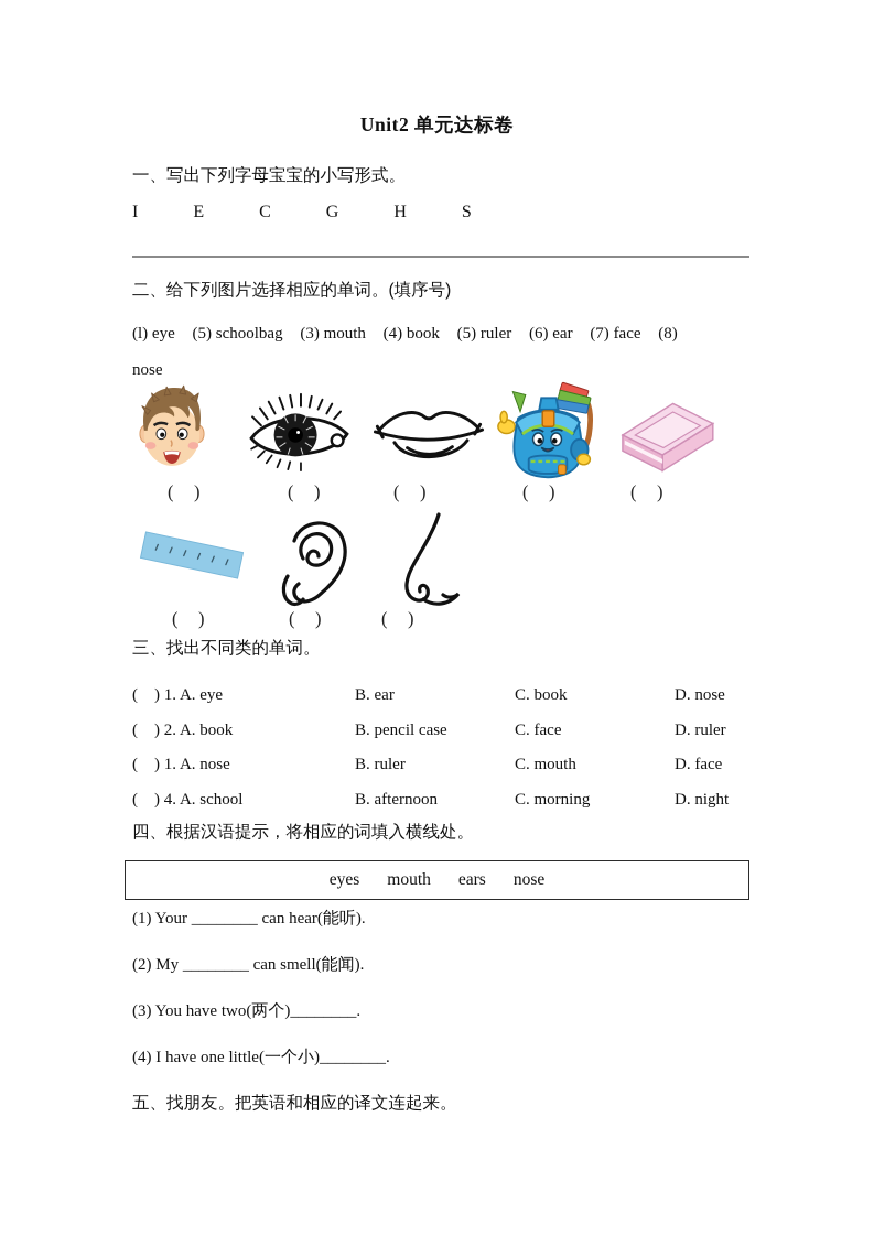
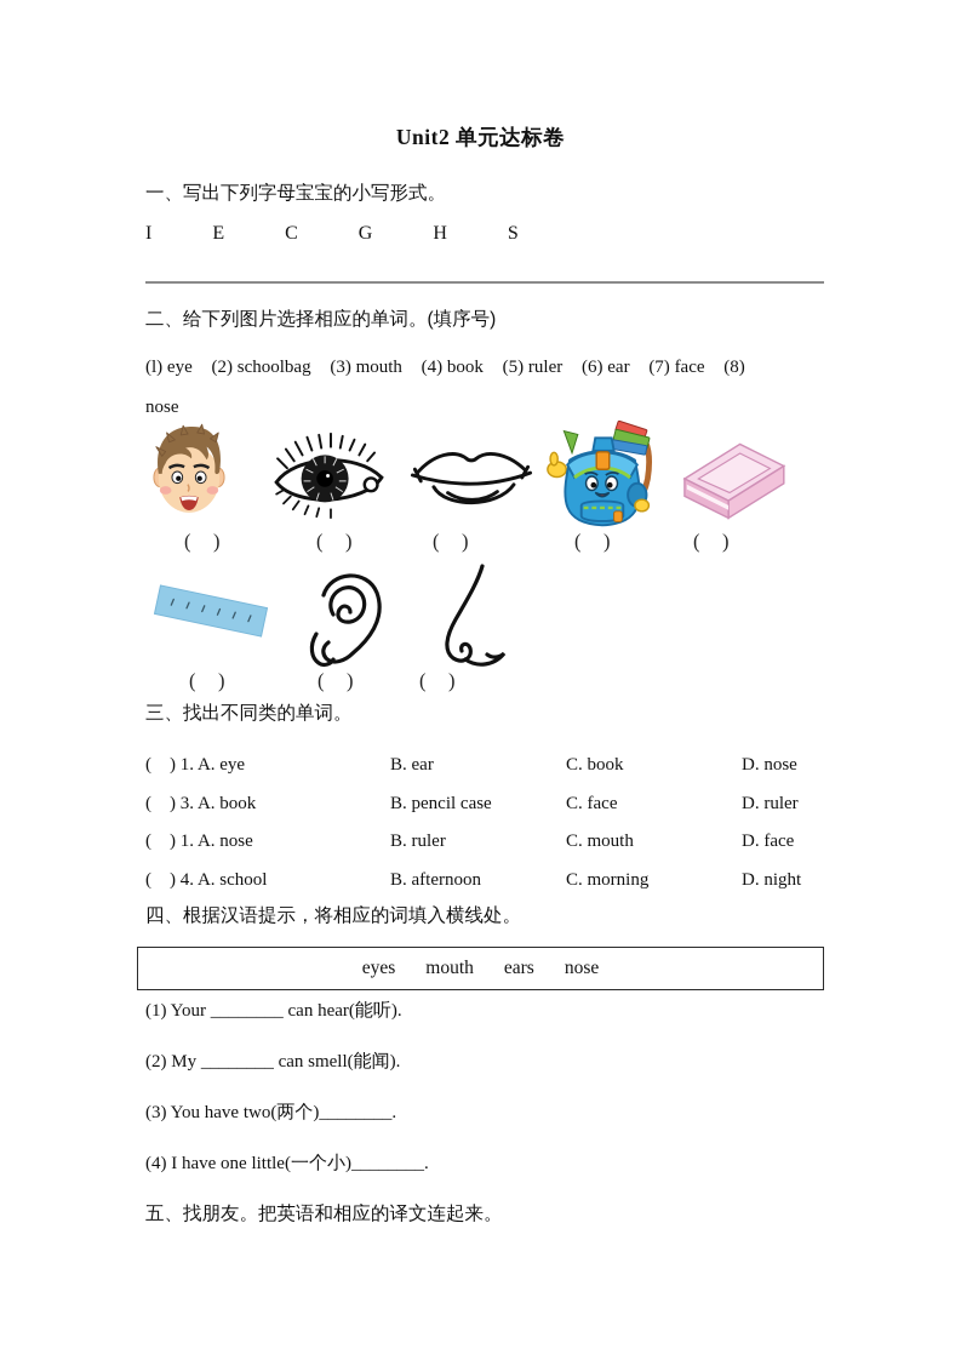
  Unit2 单元达标卷
  一、写出下列字母宝宝的小写形式。
  I E C G H S
  二、给下列图片选择相应的单词。(填序号)
- (l) eye (5) schoolbag (3) mouth (4) book (5) ruler (6) ear (7) face (8)
+ (l) eye (2) schoolbag (3) mouth (4) book (5) ruler (6) ear (7) face (8)
  nose
  ( )
  ( )
  ( )
  ( )
  ( )
  ( )
  ( )
  ( )
  三、找出不同类的单词。
  ( ) 1. A. eye
  B. ear
  C. book
  D. nose
- ( ) 2. A. book
+ ( ) 3. A. book
  B. pencil case
  C. face
  D. ruler
  ( ) 1. A. nose
  B. ruler
  C. mouth
  D. face
  ( ) 4. A. school
  B. afternoon
  C. morning
  D. night
  四、根据汉语提示，将相应的词填入横线处。
  eyes
  mouth
  ears
  nose
  (1) Your ________ can hear(能听).
  (2) My ________ can smell(能闻).
  (3) You have two(两个)________.
  (4) I have one little(一个小)________.
  五、找朋友。把英语和相应的译文连起来。
